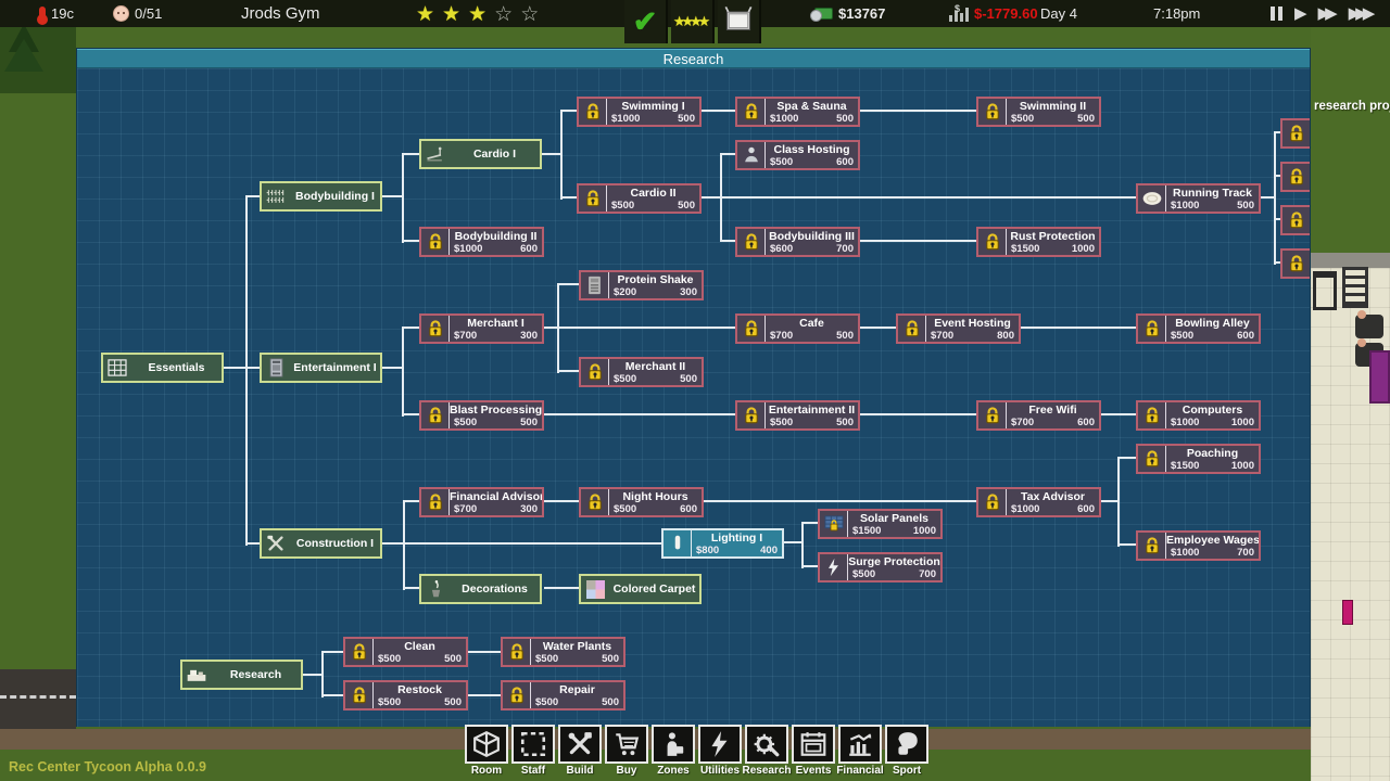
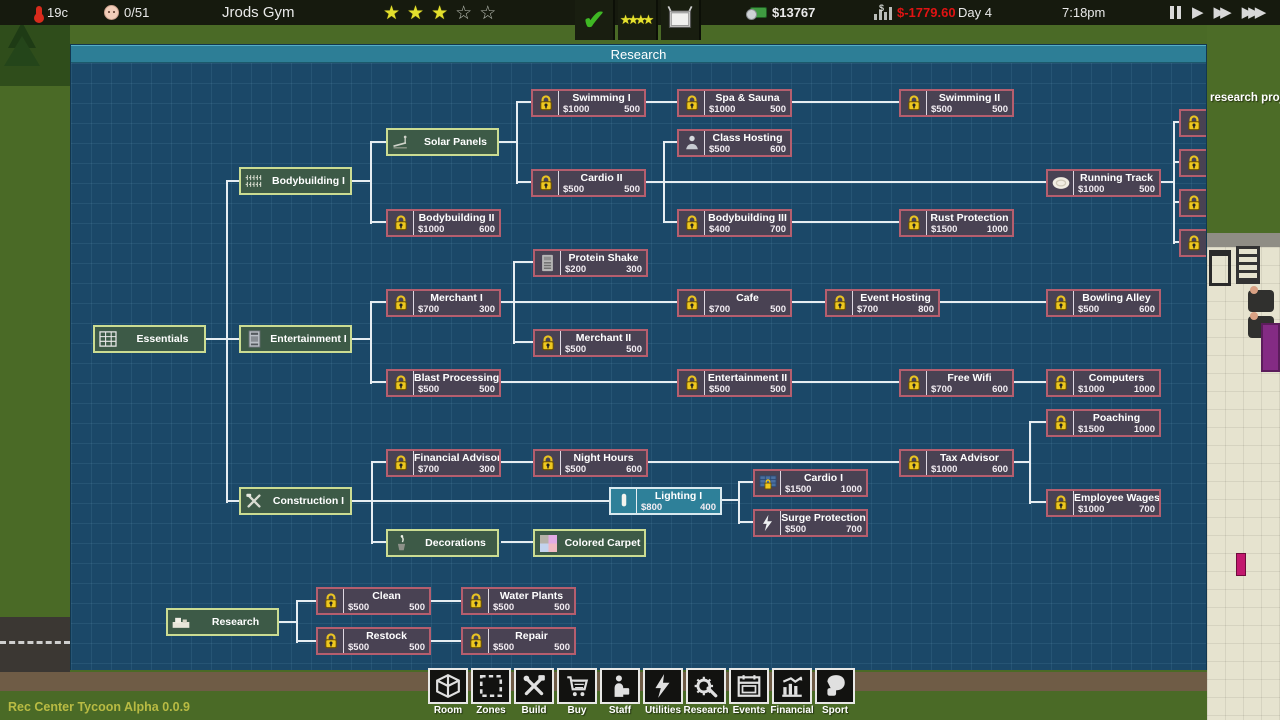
  19c
  0/51
  Jrods Gym
  ★
  ★
  ★
  ☆
  ☆
  $13767
  $
  $-1779.60
  Day 4
  7:18pm
  ▶
  ▶▶
  ▶▶▶
  ✔
  ★★★★
  Research
  Essentials
  Bodybuilding I
- Cardio I
+ Solar Panels
  Entertainment I
  Construction I
  Decorations
  Colored Carpet
  Research
  Swimming I
  $1000
  500
  Spa & Sauna
  $1000
  500
  Swimming II
  $500
  500
  Class Hosting
  $500
  600
  Cardio II
  $500
  500
  Running Track
  $1000
  500
  Bodybuilding II
  $1000
  600
  Bodybuilding III
- $600
+ $400
  700
  Rust Protection
  $1500
  1000
  Protein Shake
  $200
  300
  Merchant I
  $700
  300
  Cafe
  $700
  500
  Event Hosting
  $700
  800
  Bowling Alley
  $500
  600
  Merchant II
  $500
  500
  Blast Processing
  $500
  500
  Entertainment II
  $500
  500
  Free Wifi
  $700
  600
  Computers
  $1000
  1000
  Poaching
  $1500
  1000
  Financial Adviso
  $700
  300
  Night Hours
  $500
  600
  Tax Advisor
  $1000
  600
- Solar Panels
+ Cardio I
  $1500
  1000
  Lighting I
  $800
  400
  Employee Wages
  $1000
  700
  Surge Protection
  $500
  700
  Clean
  $500
  500
  Water Plants
  $500
  500
  Restock
  $500
  500
  Repair
  $500
  500
  research pro
  Room
- Staff
+ Zones
  Build
  Buy
- Zones
+ Staff
  Utilities
  Research
  Events
  Financial
  Sport
  Rec Center Tycoon Alpha 0.0.9
